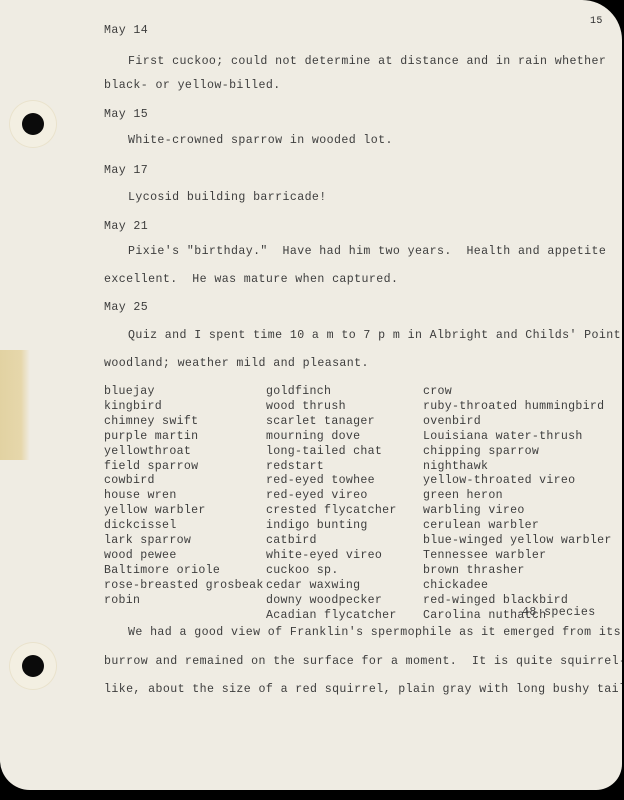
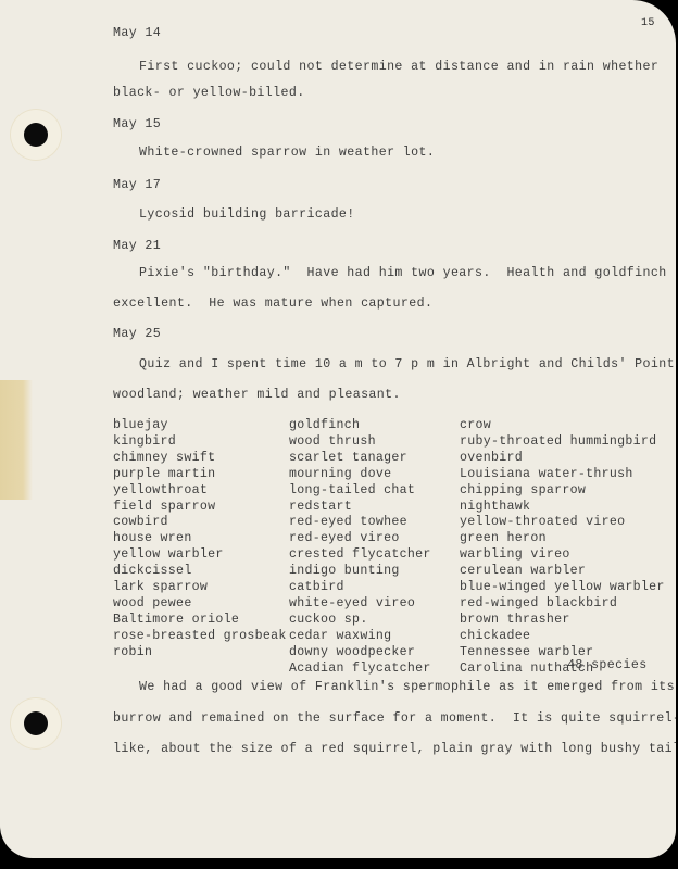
  15
  May 14
  First cuckoo; could not determine at distance and in rain whether
  black- or yellow-billed.
  May 15
- White-crowned sparrow in wooded lot.
+ White-crowned sparrow in weather lot.
  May 17
  Lycosid building barricade!
  May 21
- Pixie's "birthday." Have had him two years. Health and appetite
+ Pixie's "birthday." Have had him two years. Health and goldfinch
  excellent. He was mature when captured.
  May 25
  Quiz and I spent time 10 a m to 7 p m in Albright and Childs' Point
  woodland; weather mild and pleasant.
  bluejay
  kingbird
  chimney swift
  purple martin
  yellowthroat
  field sparrow
  cowbird
  house wren
  yellow warbler
  dickcissel
  lark sparrow
  wood pewee
  Baltimore oriole
  rose-breasted grosbeak
  robin
  goldfinch
  wood thrush
  scarlet tanager
  mourning dove
  long-tailed chat
  redstart
  red-eyed towhee
  red-eyed vireo
  crested flycatcher
  indigo bunting
  catbird
  white-eyed vireo
  cuckoo sp.
  cedar waxwing
  downy woodpecker
  Acadian flycatcher
  crow
  ruby-throated hummingbird
  ovenbird
  Louisiana water-thrush
  chipping sparrow
  nighthawk
  yellow-throated vireo
  green heron
  warbling vireo
  cerulean warbler
  blue-winged yellow warbler
- Tennessee warbler
+ red-winged blackbird
  brown thrasher
  chickadee
- red-winged blackbird
+ Tennessee warbler
  Carolina nuthatch
  48 species
  We had a good view of Franklin's spermophile as it emerged from its
  burrow and remained on the surface for a moment. It is quite squirrel
  like, about the size of a red squirrel, plain gray with long bushy tai
